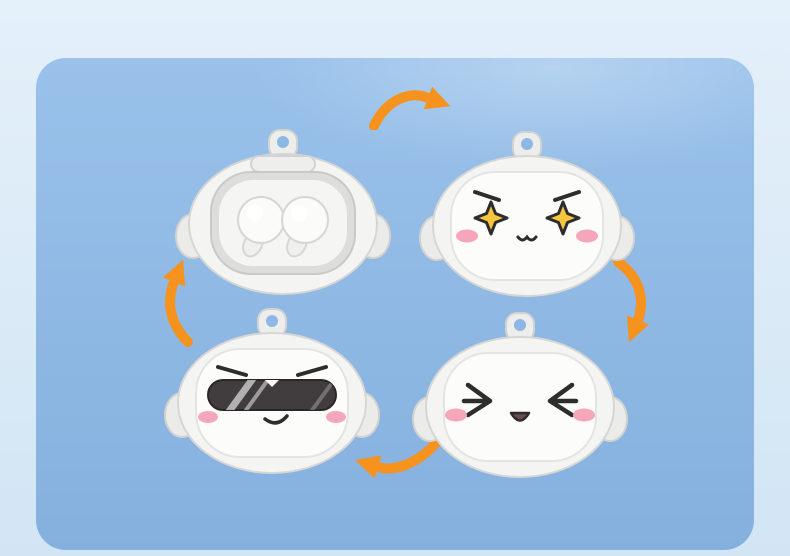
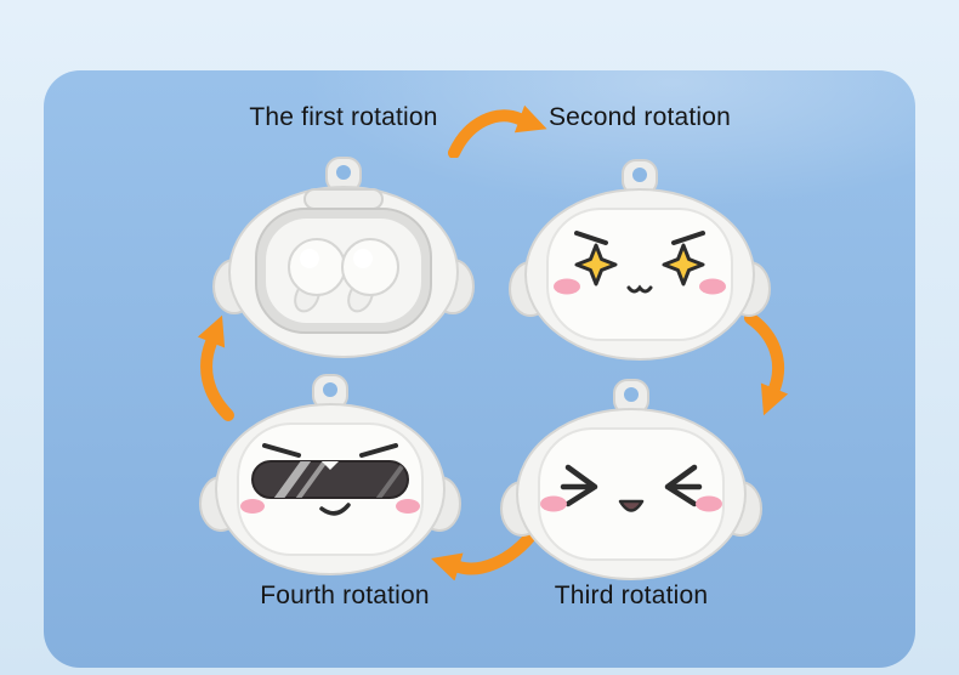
+ The first rotation
+ Second rotation
+ Third rotation
+ Fourth rotation
